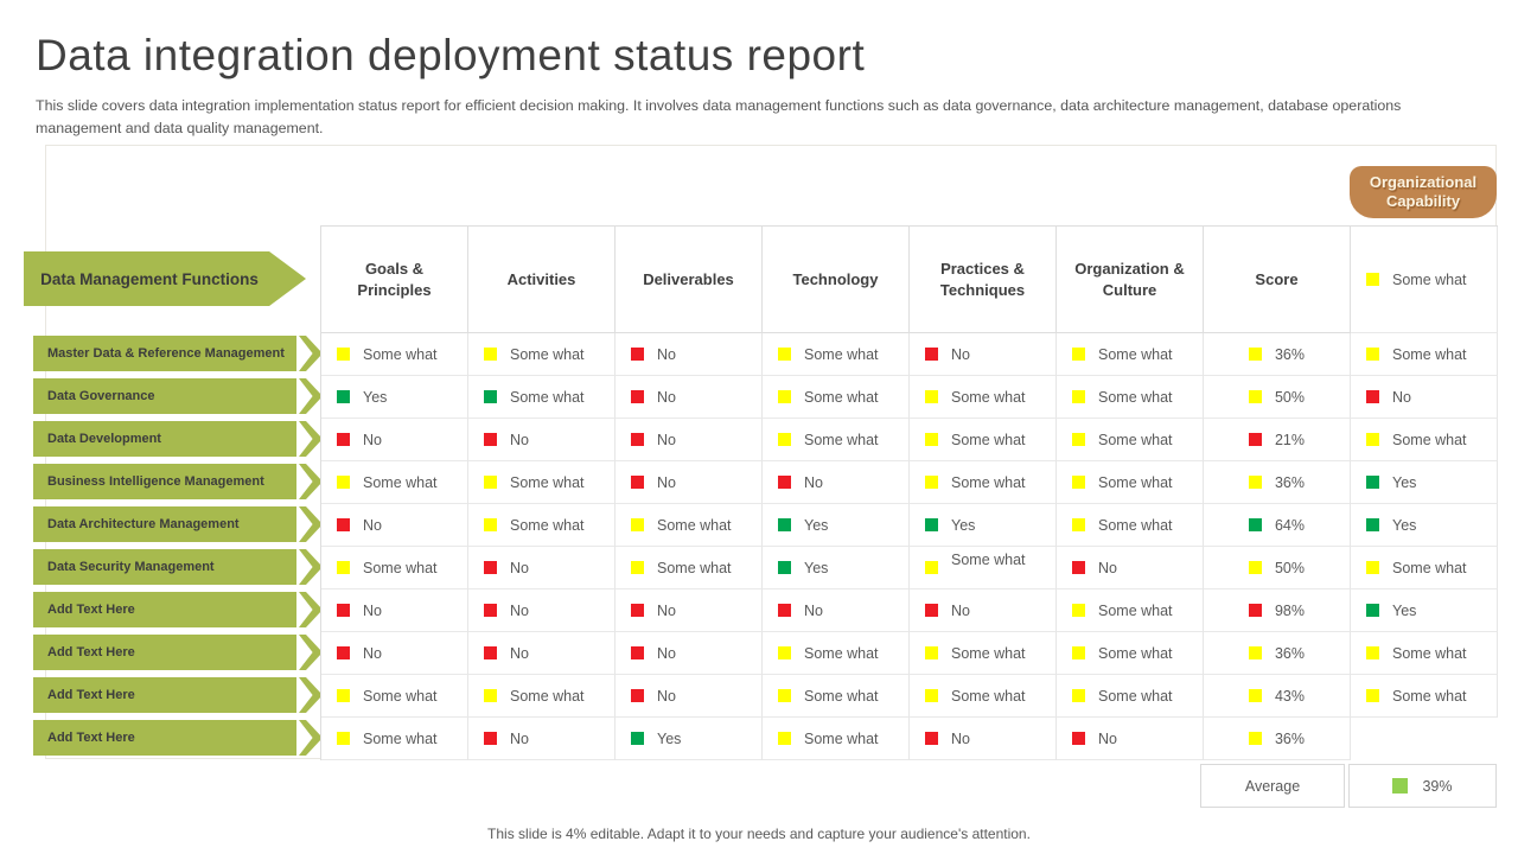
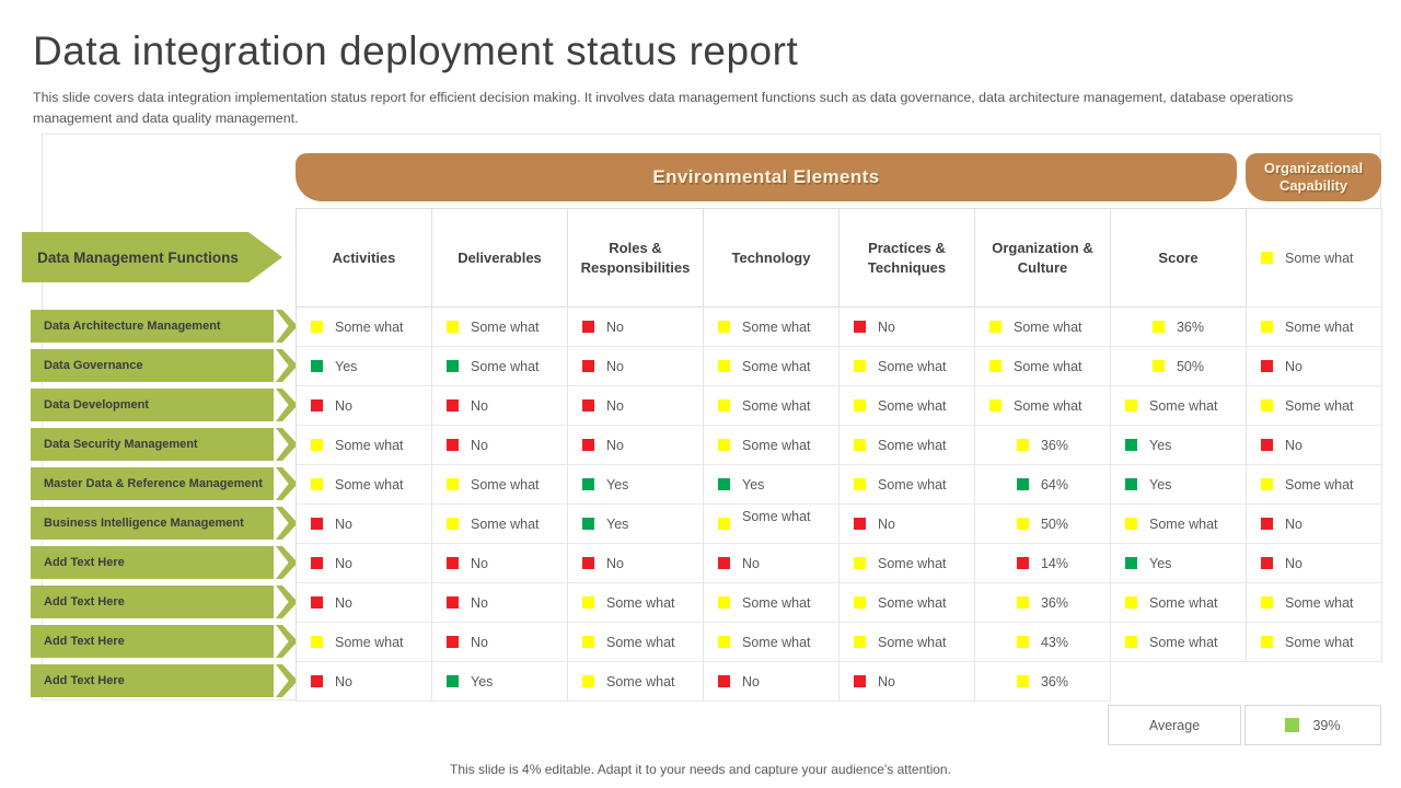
  Data integration deployment status report
  This slide covers data integration implementation status report for efficient decision making. It involves data management functions such as data governance, data architecture management, database operations management and data quality management.
+ Environmental Elements
  Organizational Capability
  Data Management Functions
- Master Data & Reference Management
+ Data Architecture Management
  Data Governance
  Data Development
- Business Intelligence Management
+ Data Security Management
- Data Architecture Management
+ Master Data & Reference Management
- Data Security Management
+ Business Intelligence Management
  Add Text Here
  Add Text Here
  Add Text Here
  Add Text Here
- Goals & Principles
  Activities
  Deliverables
+ Roles & Responsibilities
  Technology
  Practices & Techniques
  Organization & Culture
  Score
  Some what
  Some what
  Some what
  No
  Some what
  No
  Some what
  36%
  Some what
  Yes
  Some what
  No
  Some what
  Some what
  Some what
  50%
  No
  No
  No
  No
  Some what
  Some what
  Some what
- 21%
  Some what
  Some what
  Some what
  No
  No
  Some what
  Some what
  36%
  Yes
  No
  Some what
  Some what
  Yes
  Yes
  Some what
  64%
  Yes
  Some what
  No
  Some what
  Yes
  Some what
  No
  50%
  Some what
  No
  No
  No
  No
  No
  Some what
- 98%
+ 14%
  Yes
  No
  No
  No
  Some what
  Some what
  Some what
  36%
  Some what
  Some what
  Some what
  No
  Some what
  Some what
  Some what
  43%
  Some what
  Some what
  No
  Yes
  Some what
  No
  No
  36%
  Average
  39%
  This slide is 4% editable. Adapt it to your needs and capture your audience's attention.
